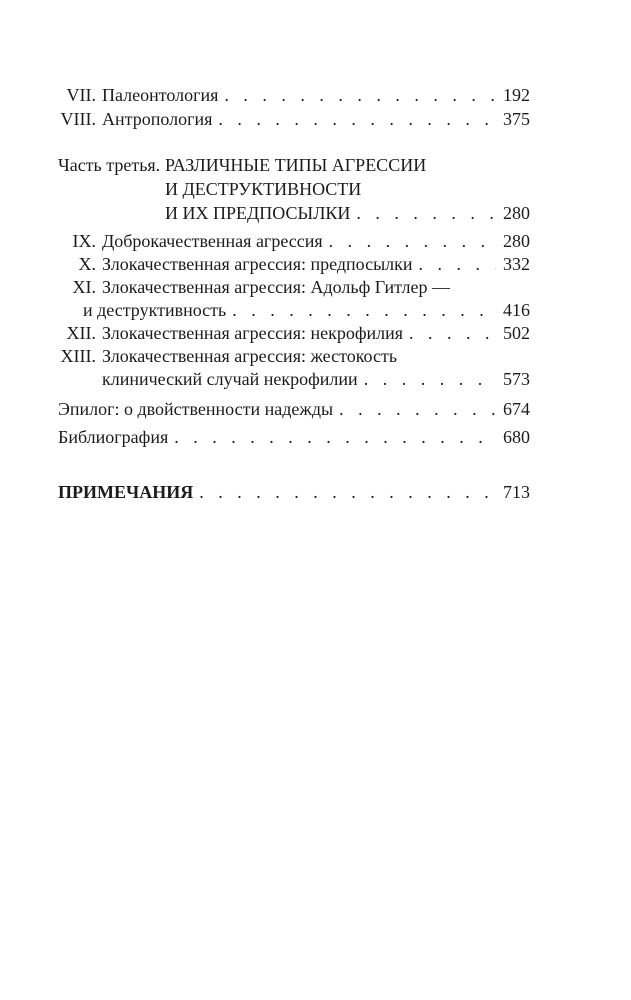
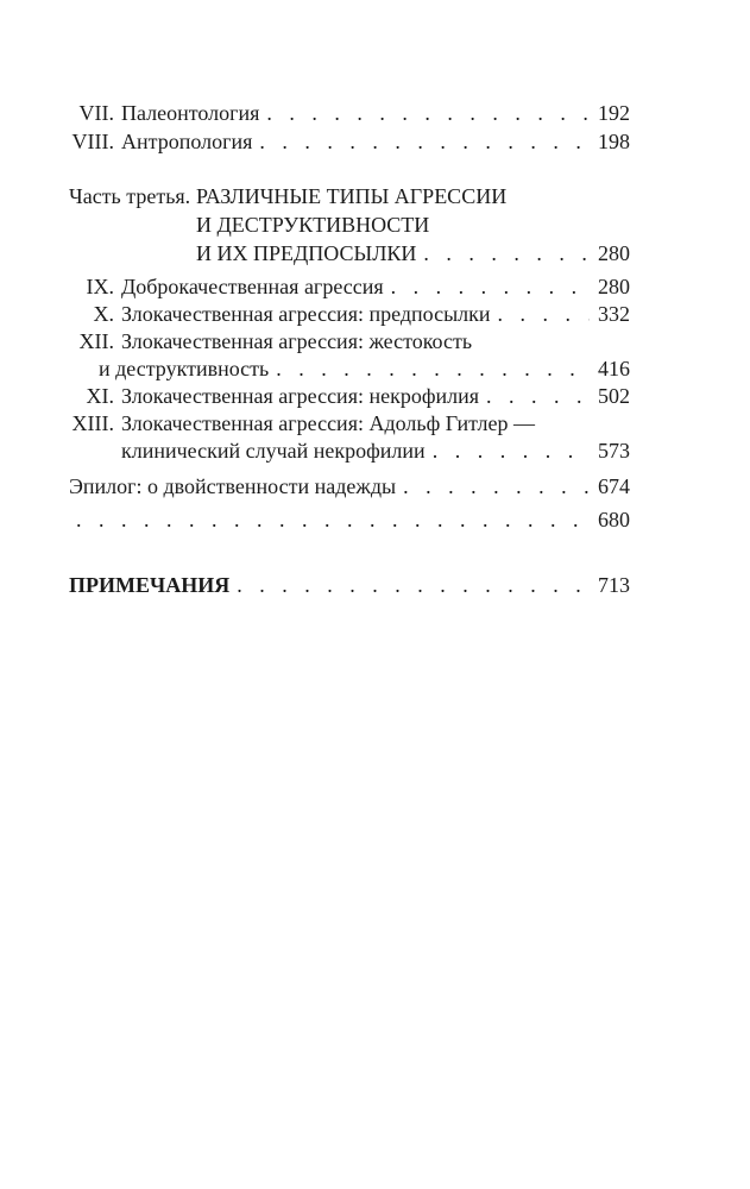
  VII.
  Палеонтология
  192
  VIII.
  Антропология
- 375
+ 198
  Часть третья.
  РАЗЛИЧНЫЕ ТИПЫ АГРЕССИИ
  И ДЕСТРУКТИВНОСТИ
  И ИХ ПРЕДПОСЫЛКИ
  280
  IX.
  Доброкачественная агрессия
  280
  X.
  Злокачественная агрессия: предпосылки
  332
- XI.
+ XII.
- Злокачественная агрессия: Адольф Гитлер —
+ Злокачественная агрессия: жестокость
  и деструктивность
  416
- XII.
+ XI.
  Злокачественная агрессия: некрофилия
  502
  XIII.
- Злокачественная агрессия: жестокость
+ Злокачественная агрессия: Адольф Гитлер —
  клинический случай некрофилии
  573
  Эпилог: о двойственности надежды
  674
- Библиография
  680
  ПРИМЕЧАНИЯ
  713
